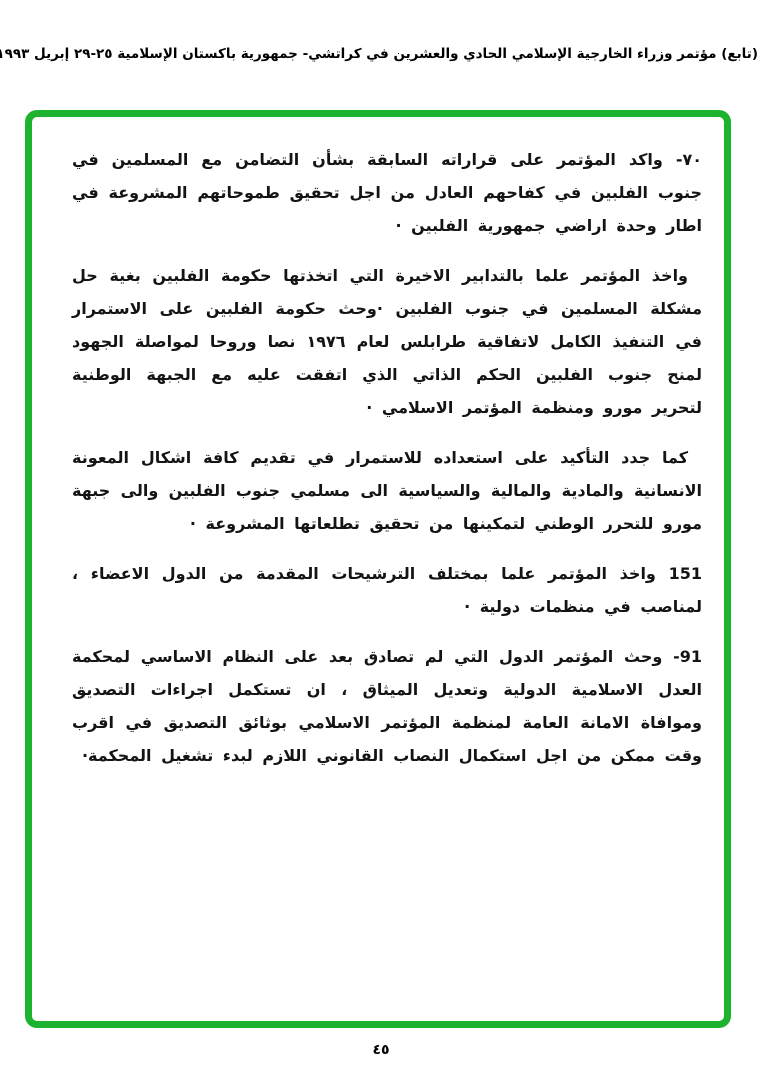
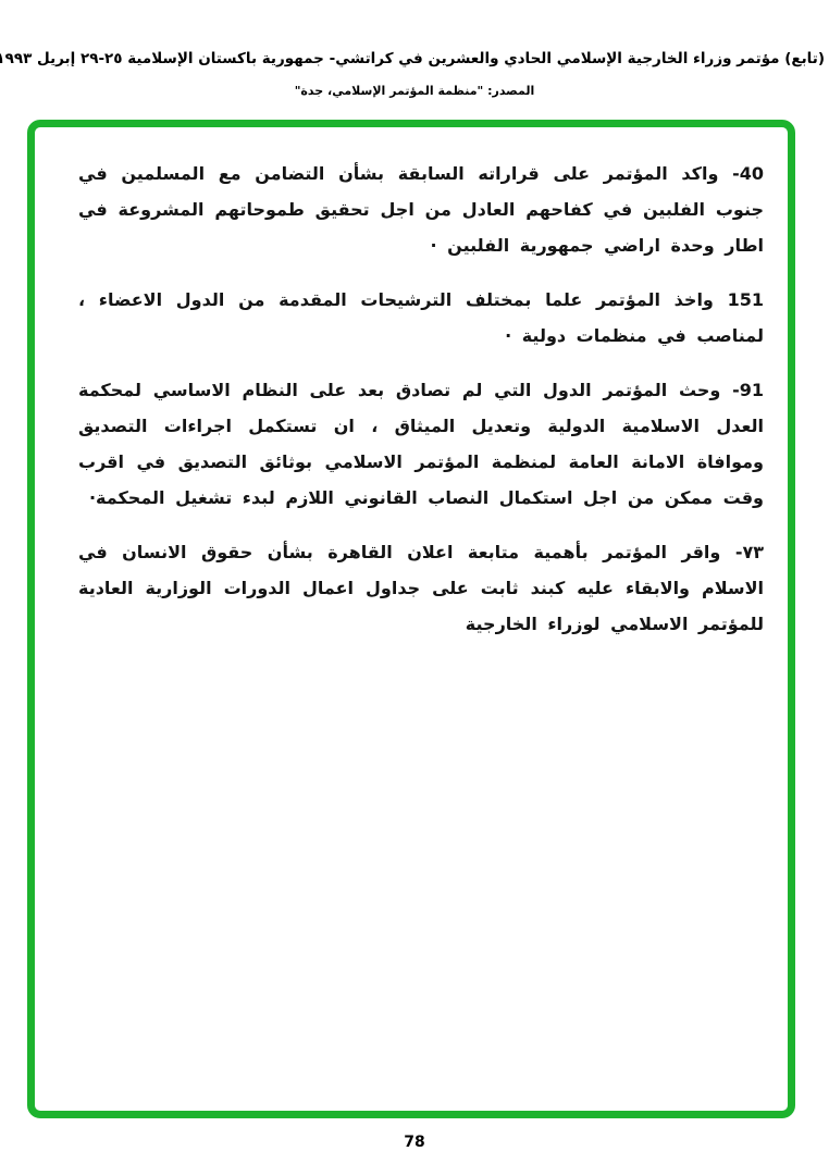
  (تابع) مؤتمر وزراء الخارجية الإسلامي الحادي والعشرين في كراتشي- جمهورية باكستان الإسلامية ٢٥-٢٩ إبريل ١٩٩٣
+ المصدر: "منظمة المؤتمر الإسلامي، جدة"
- ٧٠- واكد المؤتمر على قراراته السابقة بشأن التضامن مع المسلمين في جنوب الفلبين في كفاحهم العادل من اجل تحقيق طموحاتهم المشروعة في اطار وحدة اراضي جمهورية الفلبين ·
+ 40- واكد المؤتمر على قراراته السابقة بشأن التضامن مع المسلمين في جنوب الفلبين في كفاحهم العادل من اجل تحقيق طموحاتهم المشروعة في اطار وحدة اراضي جمهورية الفلبين ·
- واخذ المؤتمر علما بالتدابير الاخيرة التي اتخذتها حكومة الفلبين بغية حل مشكلة المسلمين في جنوب الفلبين ·وحث حكومة الفلبين على الاستمرار في التنفيذ الكامل لاتفاقية طرابلس لعام ١٩٧٦ نصا وروحا لمواصلة الجهود لمنح جنوب الفلبين الحكم الذاتي الذي اتفقت عليه مع الجبهة الوطنية لتحرير مورو ومنظمة المؤتمر الاسلامي ·
- كما جدد التأكيد على استعداده للاستمرار في تقديم كافة اشكال المعونة الانسانية والمادية والمالية والسياسية الى مسلمي جنوب الفلبين والى جبهة مورو للتحرر الوطني لتمكينها من تحقيق تطلعاتها المشروعة ·
  151 واخذ المؤتمر علما بمختلف الترشيحات المقدمة من الدول الاعضاء ، لمناصب في منظمات دولية ·
  91- وحث المؤتمر الدول التي لم تصادق بعد على النظام الاساسي لمحكمة العدل الاسلامية الدولية وتعديل الميثاق ، ان تستكمل اجراءات التصديق وموافاة الامانة العامة لمنظمة المؤتمر الاسلامي بوثائق التصديق في اقرب وقت ممكن من اجل استكمال النصاب القانوني اللازم لبدء تشغيل المحكمة·
+ ٧٣- واقر المؤتمر بأهمية متابعة اعلان القاهرة بشأن حقوق الانسان في الاسلام والابقاء عليه كبند ثابت على جداول اعمال الدورات الوزارية العادية للمؤتمر الاسلامي لوزراء الخارجية
- ٤٥
+ 78
